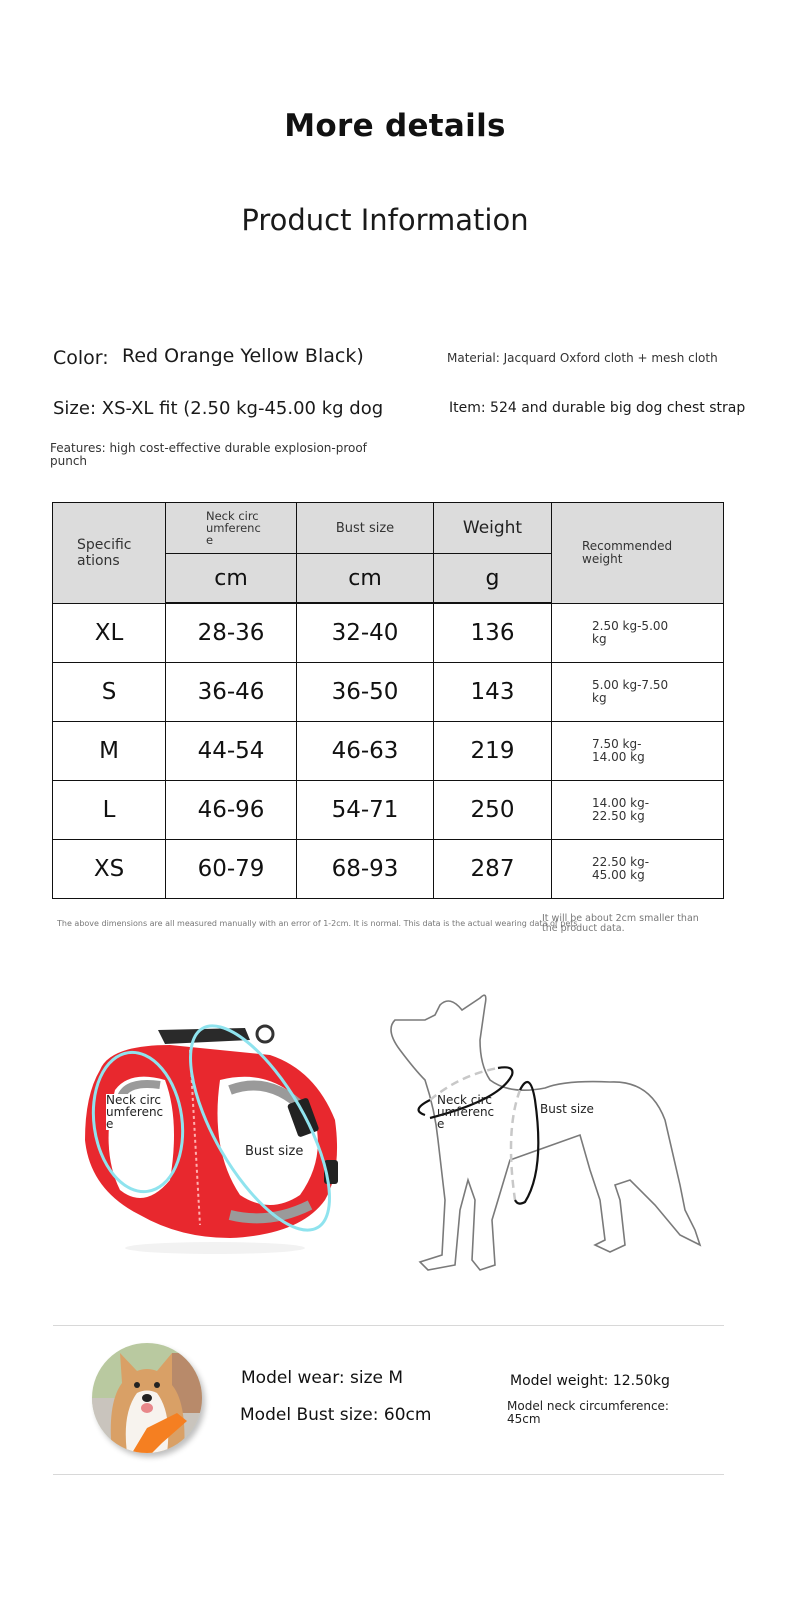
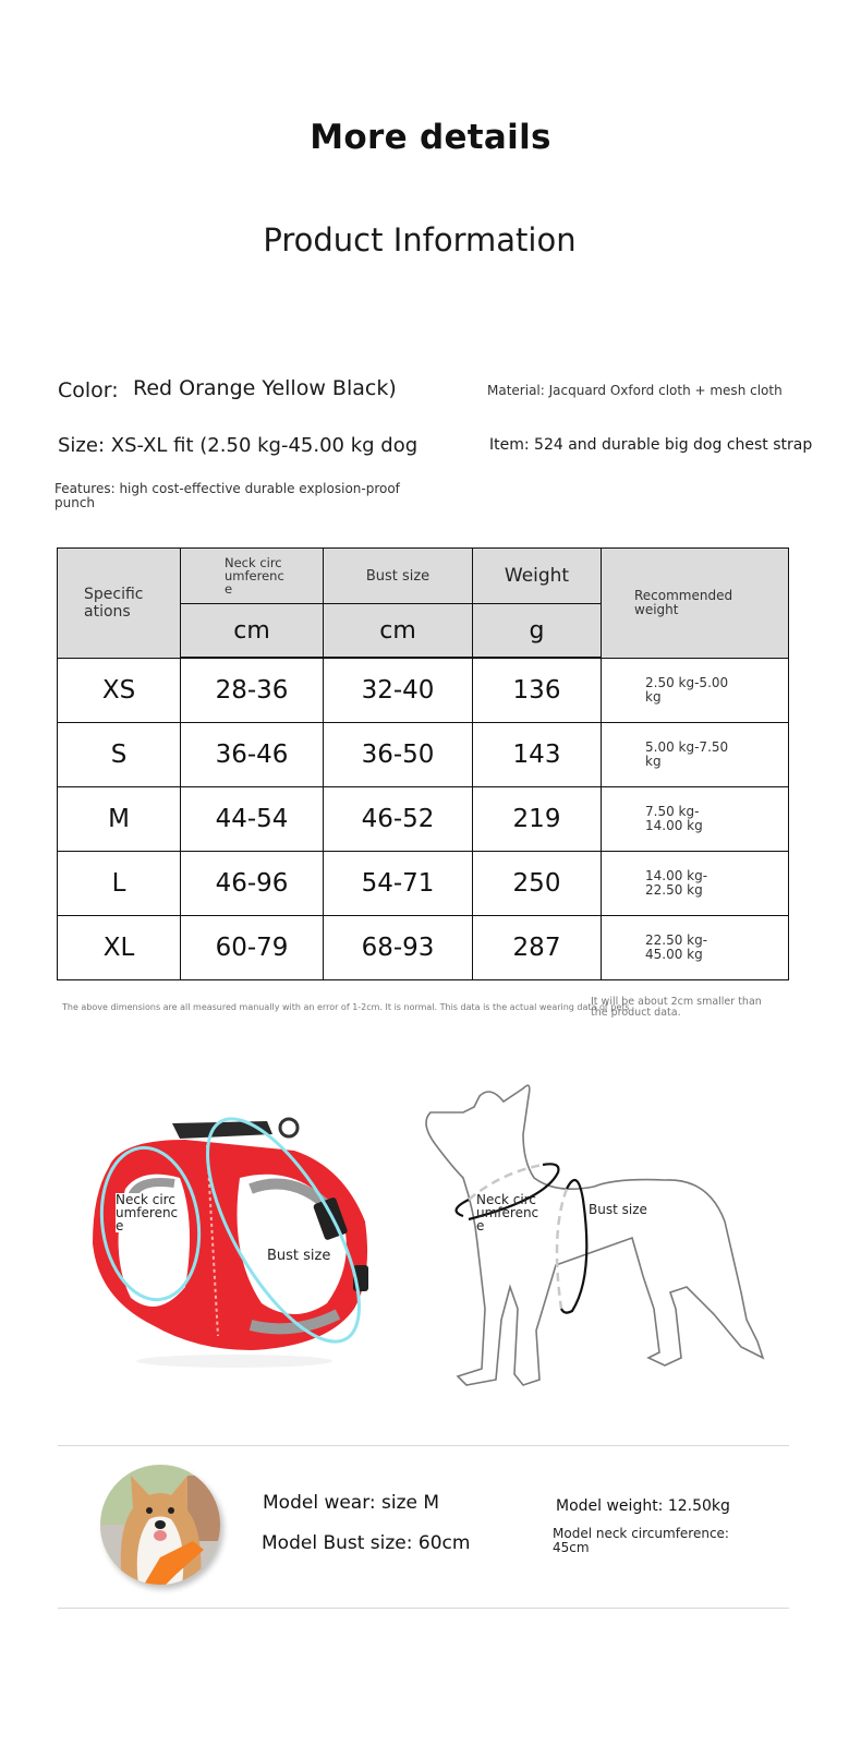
  More details
  Product Information
  Color:
  Red Orange Yellow Black)
  Material: Jacquard Oxford cloth + mesh cloth
  Size: XS-XL fit (2.50 kg-45.00 kg dog
  Item: 524 and durable big dog chest strap
  Features: high cost-effective durable explosion-proof punch
  Specifications	Neck circumference	Bust size	Weight	Recommended weight
  cm	cm	g
- XL	28-36	32-40	136	2.50 kg-5.00 kg
+ XS	28-36	32-40	136	2.50 kg-5.00 kg
  S	36-46	36-50	143	5.00 kg-7.50 kg
- M	44-54	46-63	219	7.50 kg-14.00 kg
+ M	44-54	46-52	219	7.50 kg-14.00 kg
  L	46-96	54-71	250	14.00 kg-22.50 kg
- XS	60-79	68-93	287	22.50 kg-45.00 kg
+ XL	60-79	68-93	287	22.50 kg-45.00 kg
  The above dimensions are all measured manually with an error of 1-2cm. It is normal. This data is the actual wearing data of pets
  It will be about 2cm smaller than the product data.
  Neck circumference
  Bust size
  Neck circumference
  Bust size
  Model wear: size M
  Model Bust size: 60cm
  Model weight: 12.50kg
  Model neck circumference: 45cm
